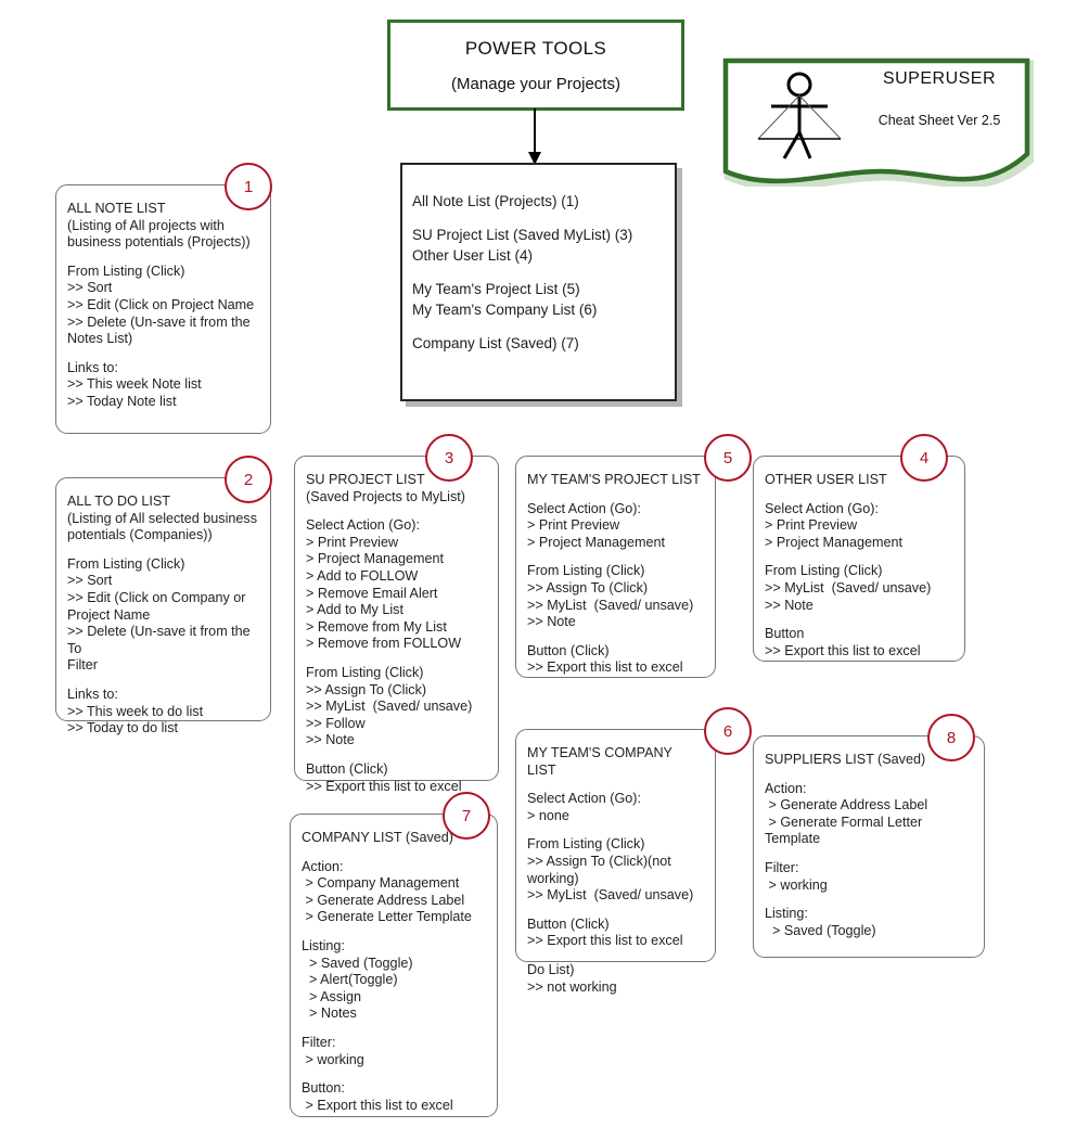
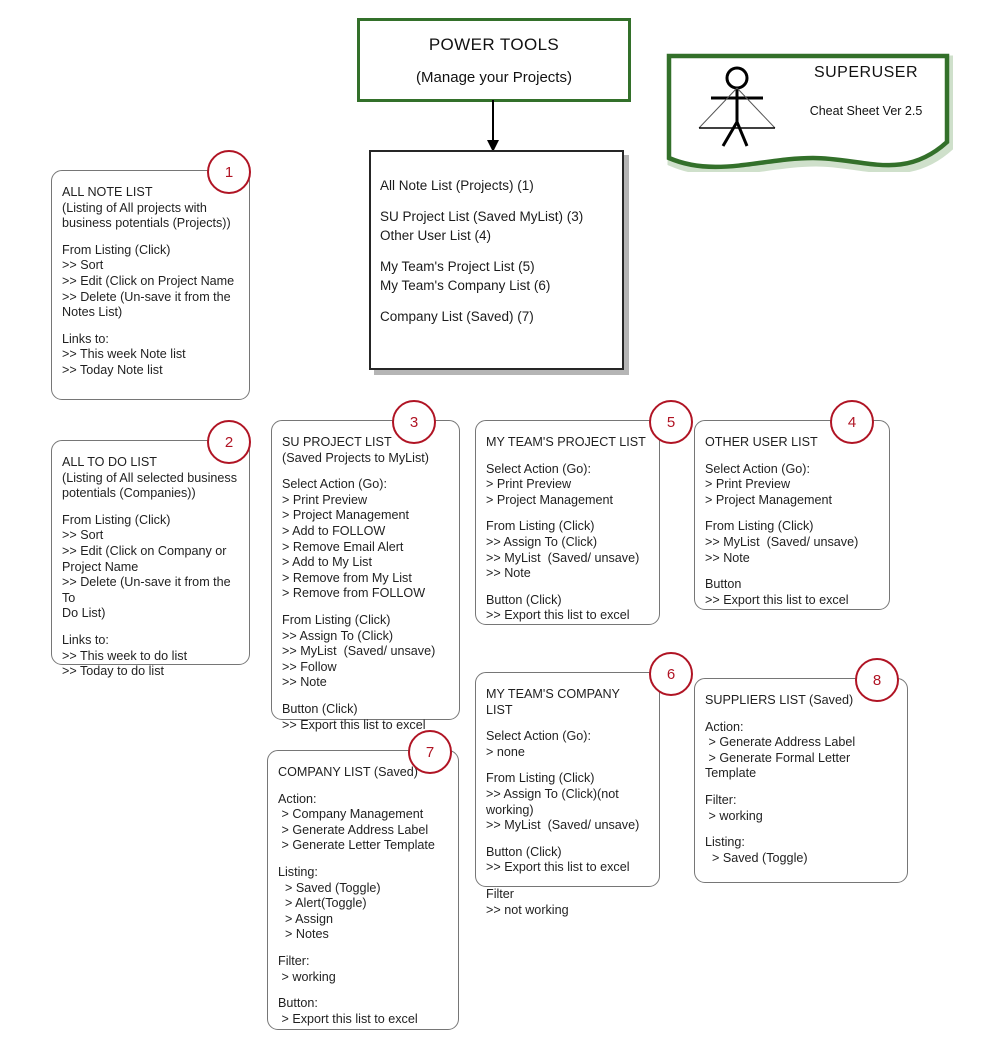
  POWER TOOLS
  (Manage your Projects)
  SUPERUSER
  Cheat Sheet Ver 2.5
  All Note List (Projects) (1)
  SU Project List (Saved MyList) (3)
  Other User List (4)
  My Team's Project List (5)
  My Team's Company List (6)
  Company List (Saved) (7)
  ALL NOTE LIST
  (Listing of All projects with
  business potentials (Projects))
  From Listing (Click)
  >> Sort
  >> Edit (Click on Project Name
  >> Delete (Un-save it from the
  Notes List)
  Links to:
  >> This week Note list
  >> Today Note list
  1
  ALL TO DO LIST
  (Listing of All selected business
  potentials (Companies))
  From Listing (Click)
  >> Sort
  >> Edit (Click on Company or
  Project Name
  >> Delete (Un-save it from the To
- Filter
+ Do List)
  Links to:
  >> This week to do list
  >> Today to do list
  2
  SU PROJECT LIST
  (Saved Projects to MyList)
  Select Action (Go):
  > Print Preview
  > Project Management
  > Add to FOLLOW
  > Remove Email Alert
  > Add to My List
  > Remove from My List
  > Remove from FOLLOW
  From Listing (Click)
  >> Assign To (Click)
  >> MyList (Saved/ unsave)
  >> Follow
  >> Note
  Button (Click)
  >> Export this list to excel
  3
  OTHER USER LIST
  Select Action (Go):
  > Print Preview
  > Project Management
  From Listing (Click)
  >> MyList (Saved/ unsave)
  >> Note
  Button
  >> Export this list to excel
  4
  MY TEAM'S PROJECT LIST
  Select Action (Go):
  > Print Preview
  > Project Management
  From Listing (Click)
  >> Assign To (Click)
  >> MyList (Saved/ unsave)
  >> Note
  Button (Click)
  >> Export this list to excel
  5
  MY TEAM'S COMPANY LIST
  Select Action (Go):
  > none
  From Listing (Click)
  >> Assign To (Click)(not working)
  >> MyList (Saved/ unsave)
  Button (Click)
  >> Export this list to excel
- Do List)
+ Filter
  >> not working
  6
  COMPANY LIST (Saved)
  Action:
  > Company Management
  > Generate Address Label
  > Generate Letter Template
  Listing:
  > Saved (Toggle)
  > Alert(Toggle)
  > Assign
  > Notes
  Filter:
  > working
  Button:
  > Export this list to excel
  7
  SUPPLIERS LIST (Saved)
  Action:
  > Generate Address Label
  > Generate Formal Letter Template
  Filter:
  > working
  Listing:
  > Saved (Toggle)
  8
